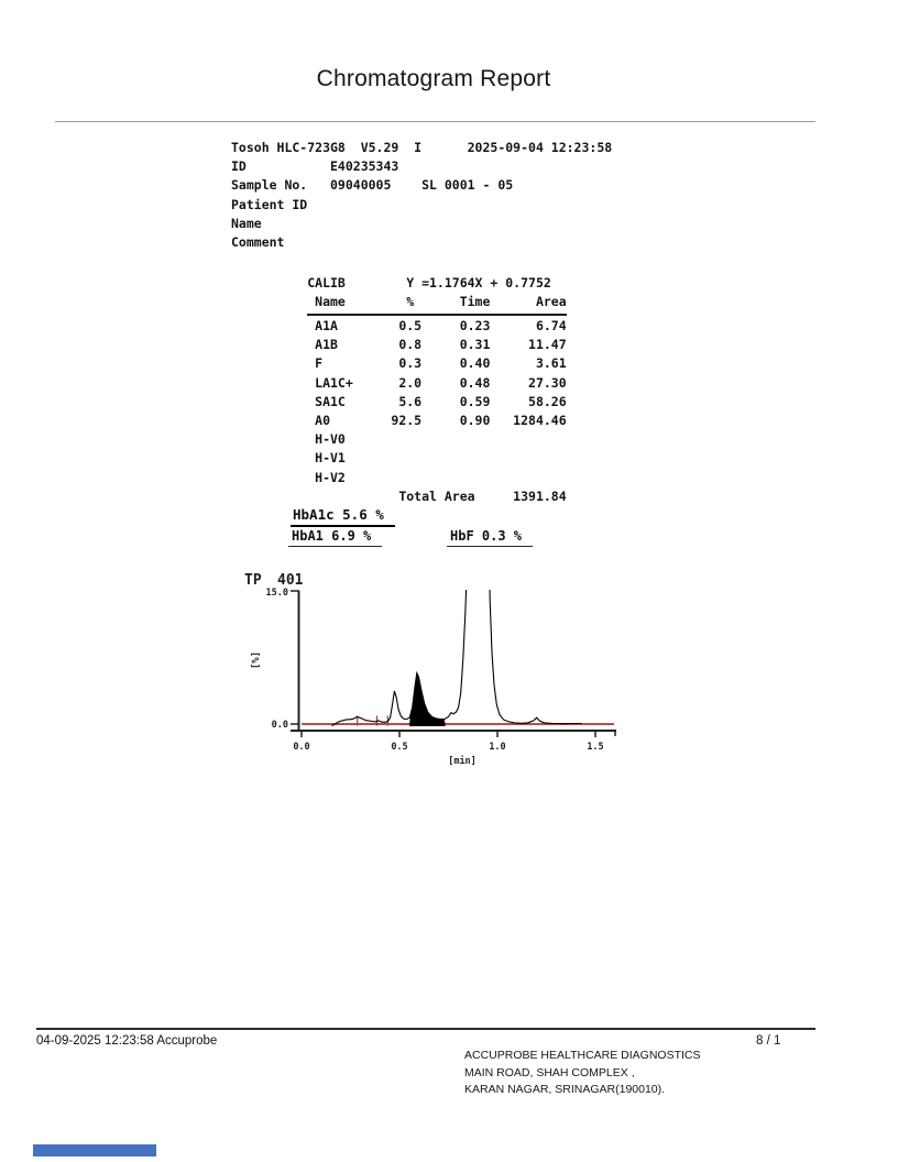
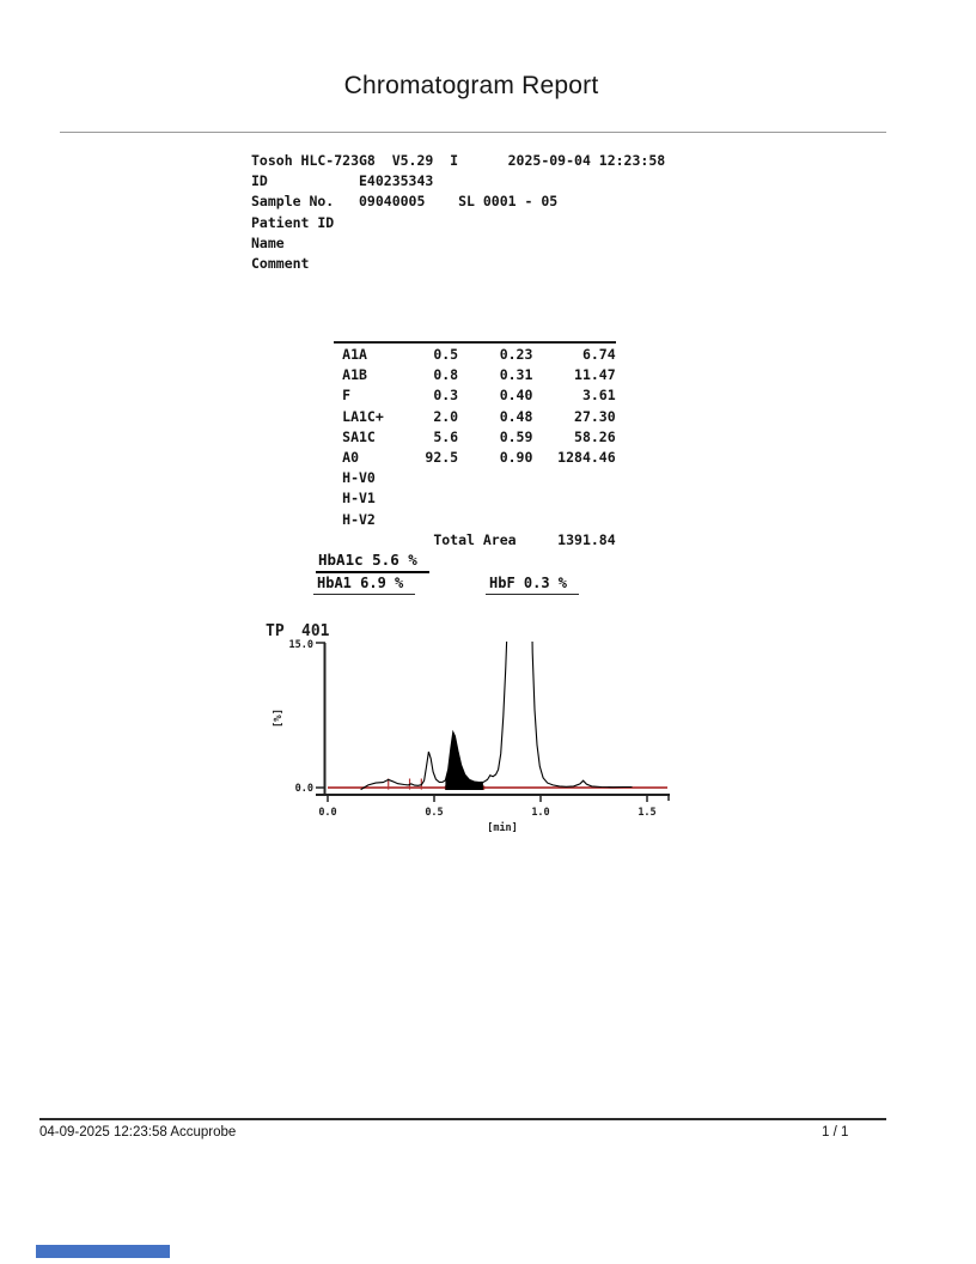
  Chromatogram Report
  Tosoh HLC-723G8 V5.29 I 2025-09-04 12:23:58
  ID E40235343
  Sample No. 09040005 SL 0001 - 05
  Patient ID
  Name
  Comment
- CALIB Y =1.1764X + 0.7752
- Name % Time Area
  A1A 0.5 0.23 6.74
  A1B 0.8 0.31 11.47
  F 0.3 0.40 3.61
  LA1C+ 2.0 0.48 27.30
  SA1C 5.6 0.59 58.26
  A0 92.5 0.90 1284.46
  H-V0
  H-V1
  H-V2
  Total Area 1391.84
  HbA1c 5.6 %
  HbA1 6.9 %
  HbF 0.3 %
  TP
  401
  15.0
  0.0
  0.0
  0.5
  1.0
  1.5
  [min]
  04-09-2025 12:23:58 Accuprobe
- 8 / 1
+ 1 / 1
- ACCUPROBE HEALTHCARE DIAGNOSTICS
- MAIN ROAD, SHAH COMPLEX ,
- KARAN NAGAR, SRINAGAR(190010).
